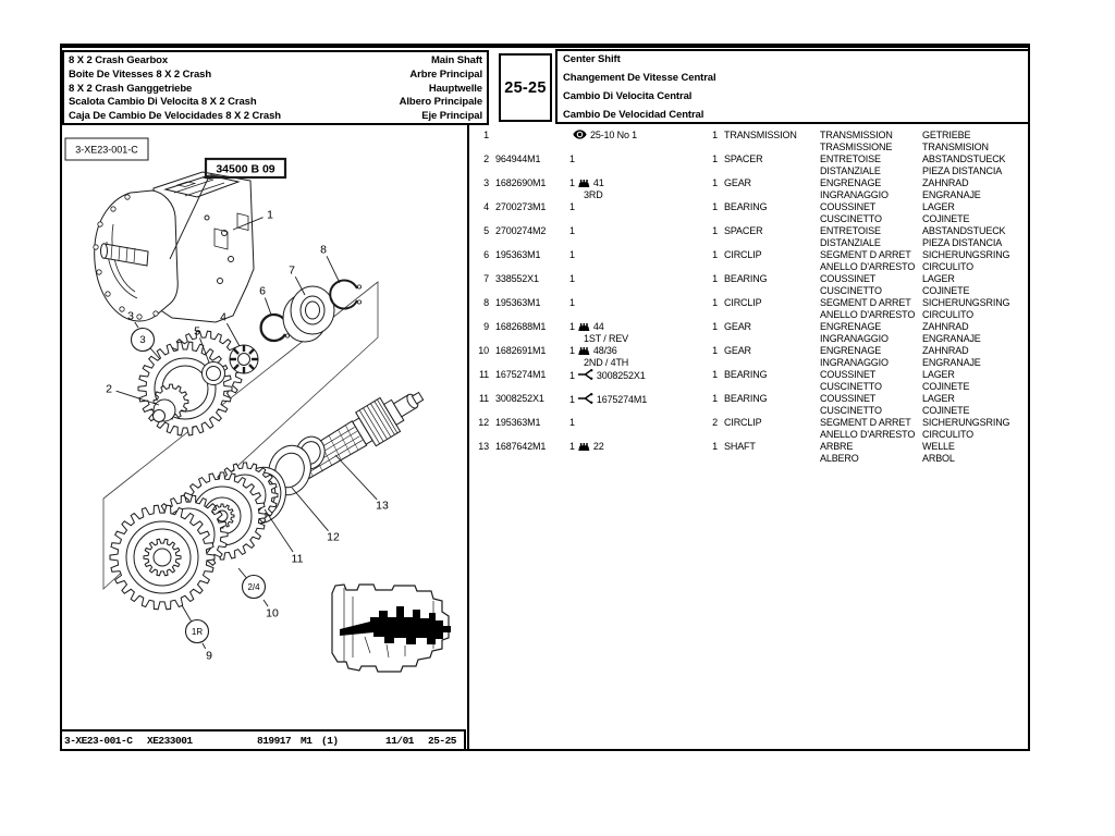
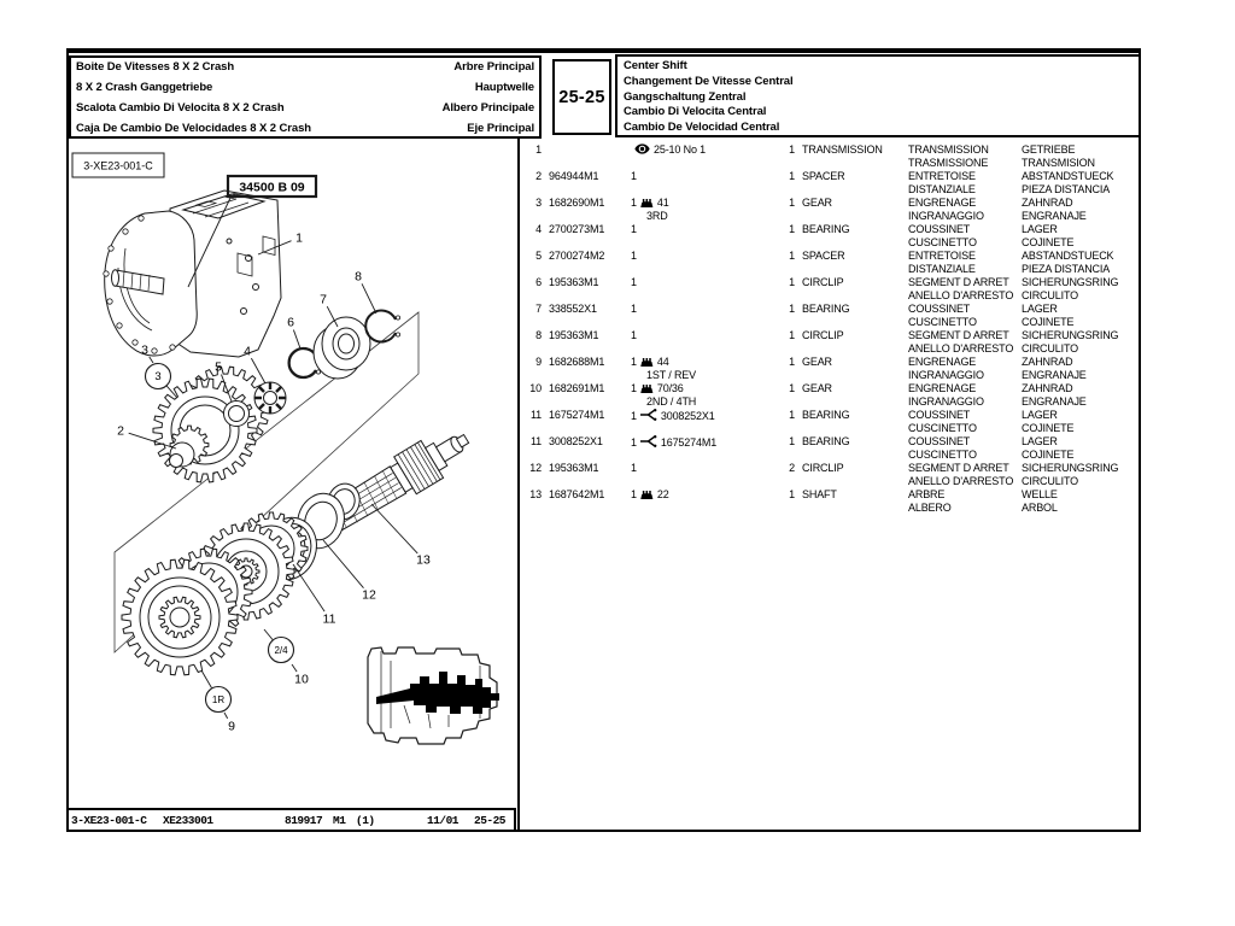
- 8 X 2 Crash Gearbox
- Main Shaft
  Boite De Vitesses 8 X 2 Crash
  Arbre Principal
  8 X 2 Crash Ganggetriebe
  Hauptwelle
  Scalota Cambio Di Velocita 8 X 2 Crash
  Albero Principale
  Caja De Cambio De Velocidades 8 X 2 Crash
  Eje Principal
  25-25
  Center Shift
  Changement De Vitesse Central
+ Gangschaltung Zentral
  Cambio Di Velocita Central
  Cambio De Velocidad Central
  3-XE23-001-C
  34500 B 09
  1
  2
  3
  4
  5
  6
  7
  8
  9
  10
  11
  12
  13
  3
  2/4
  1R
  1
  25-10 No 1
  1
  TRANSMISSION
  TRANSMISSION
  TRASMISSIONE
  GETRIEBE
  TRANSMISION
  2
  964944M1
  1
  1
  SPACER
  ENTRETOISE
  DISTANZIALE
  ABSTANDSTUECK
  PIEZA DISTANCIA
  3
  1682690M1
  1 41
  3RD
  1
  GEAR
  ENGRENAGE
  INGRANAGGIO
  ZAHNRAD
  ENGRANAJE
  4
  2700273M1
  1
  1
  BEARING
  COUSSINET
  CUSCINETTO
  LAGER
  COJINETE
  5
  2700274M2
  1
  1
  SPACER
  ENTRETOISE
  DISTANZIALE
  ABSTANDSTUECK
  PIEZA DISTANCIA
  6
  195363M1
  1
  1
  CIRCLIP
  SEGMENT D ARRET
  ANELLO D'ARRESTO
  SICHERUNGSRING
  CIRCULITO
  7
  338552X1
  1
  1
  BEARING
  COUSSINET
  CUSCINETTO
  LAGER
  COJINETE
  8
  195363M1
  1
  1
  CIRCLIP
  SEGMENT D ARRET
  ANELLO D'ARRESTO
  SICHERUNGSRING
  CIRCULITO
  9
  1682688M1
  1 44
  1ST / REV
  1
  GEAR
  ENGRENAGE
  INGRANAGGIO
  ZAHNRAD
  ENGRANAJE
  10
  1682691M1
- 1 48/36
+ 1 70/36
  2ND / 4TH
  1
  GEAR
  ENGRENAGE
  INGRANAGGIO
  ZAHNRAD
  ENGRANAJE
  11
  1675274M1
  1 3008252X1
  1
  BEARING
  COUSSINET
  CUSCINETTO
  LAGER
  COJINETE
  11
  3008252X1
  1 1675274M1
  1
  BEARING
  COUSSINET
  CUSCINETTO
  LAGER
  COJINETE
  12
  195363M1
  1
  2
  CIRCLIP
  SEGMENT D ARRET
  ANELLO D'ARRESTO
  SICHERUNGSRING
  CIRCULITO
  13
  1687642M1
  1 22
  1
  SHAFT
  ARBRE
  ALBERO
  WELLE
  ARBOL
  3-XE23-001-C
  XE233001
  819917
  M1
  (1)
  11/01
  25-25
